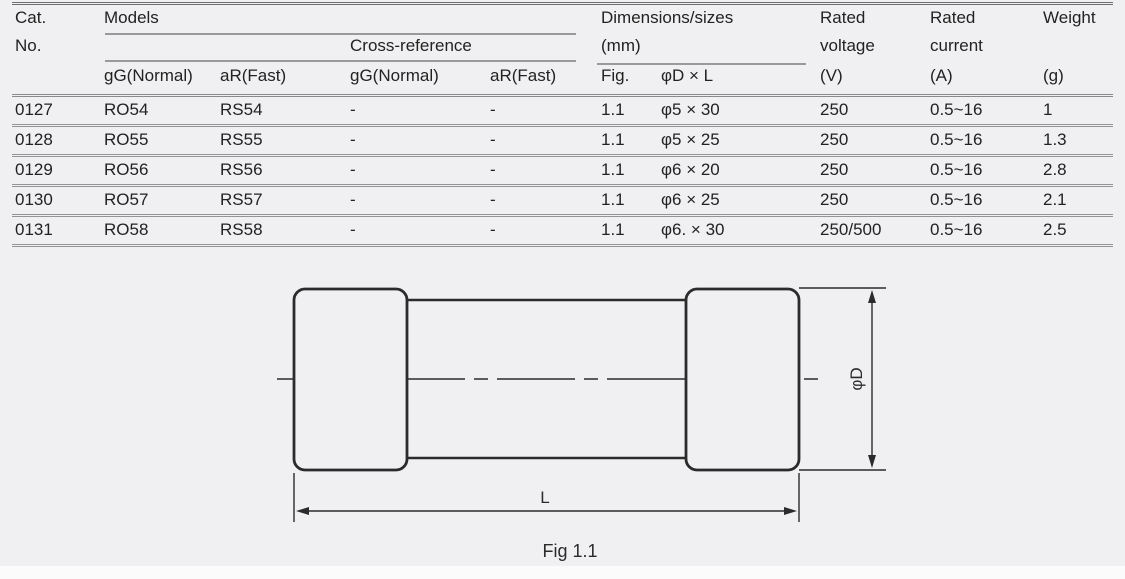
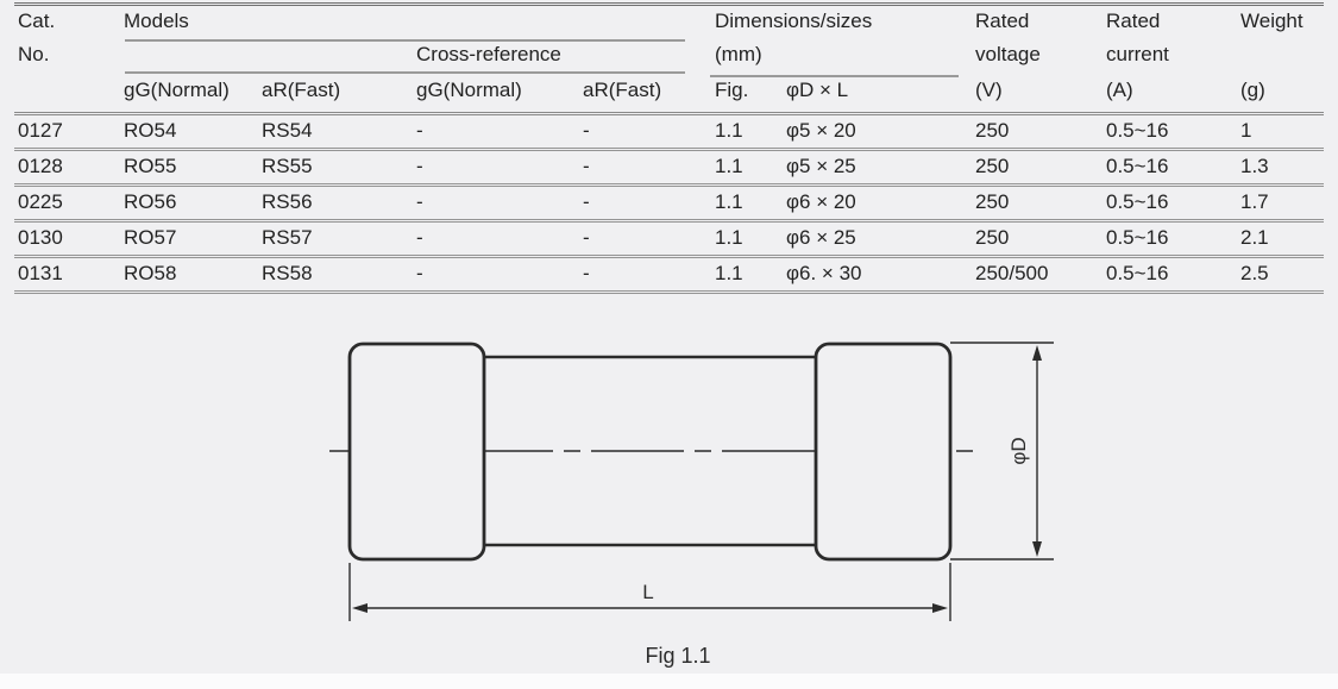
  Cat.
  No.
  Models
  Cross-reference
  Dimensions/sizes
  (mm)
  Rated
  voltage
  Rated
  current
  Weight
  gG(Normal)
  aR(Fast)
  gG(Normal)
  aR(Fast)
  Fig.
  φD × L
  (V)
  (A)
  (g)
  0127
  RO54
  RS54
  -
  -
  1.1
- φ5 × 30
+ φ5 × 20
  250
  0.5~16
  1
  0128
  RO55
  RS55
  -
  -
  1.1
  φ5 × 25
  250
  0.5~16
  1.3
- 0129
+ 0225
  RO56
  RS56
  -
  -
  1.1
  φ6 × 20
  250
  0.5~16
- 2.8
+ 1.7
  0130
  RO57
  RS57
  -
  -
  1.1
  φ6 × 25
  250
  0.5~16
  2.1
  0131
  RO58
  RS58
  -
  -
  1.1
  φ6. × 30
  250/500
  0.5~16
  2.5
  L
  Fig 1.1
